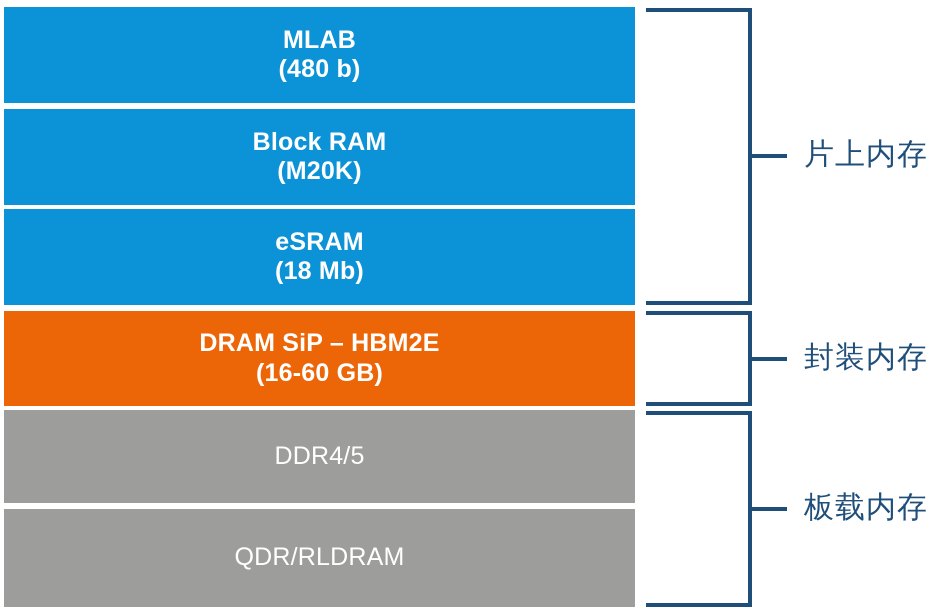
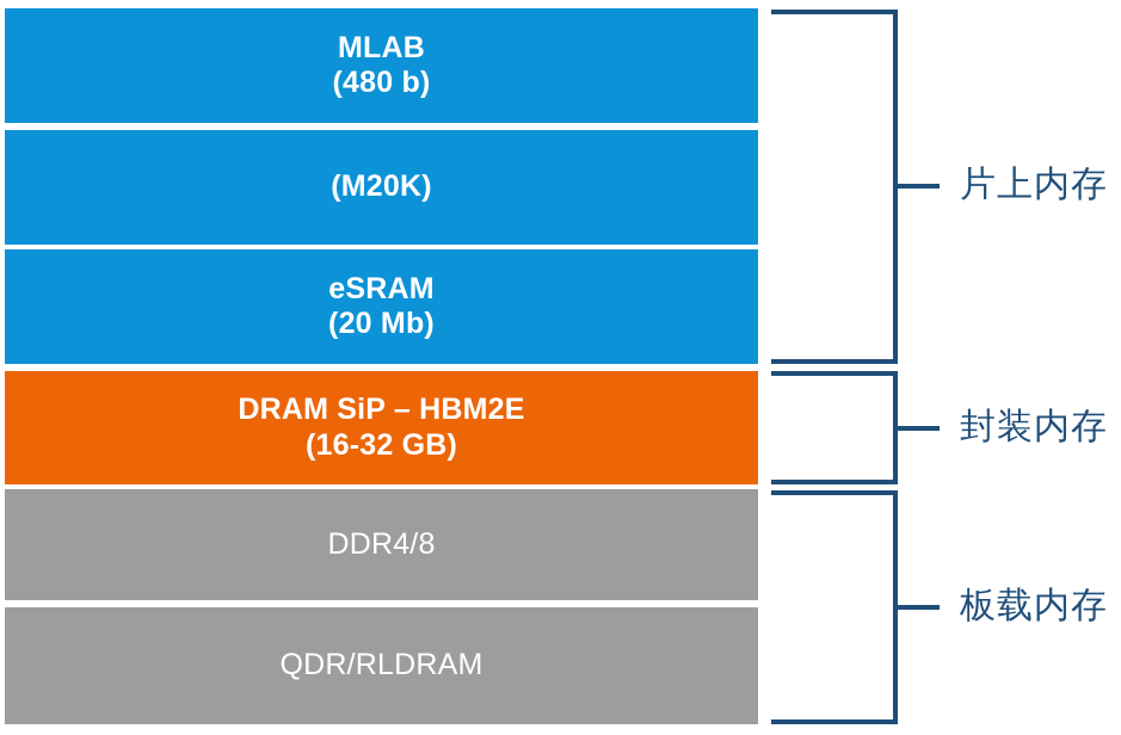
  MLAB
  (480 b)
- Block RAM
  (M20K)
  eSRAM
- (18 Mb)
+ (20 Mb)
  DRAM SiP – HBM2E
- (16-60 GB)
+ (16-32 GB)
- DDR4/5
+ DDR4/8
  QDR/RLDRAM
  片上内存
  封装内存
  板载内存
